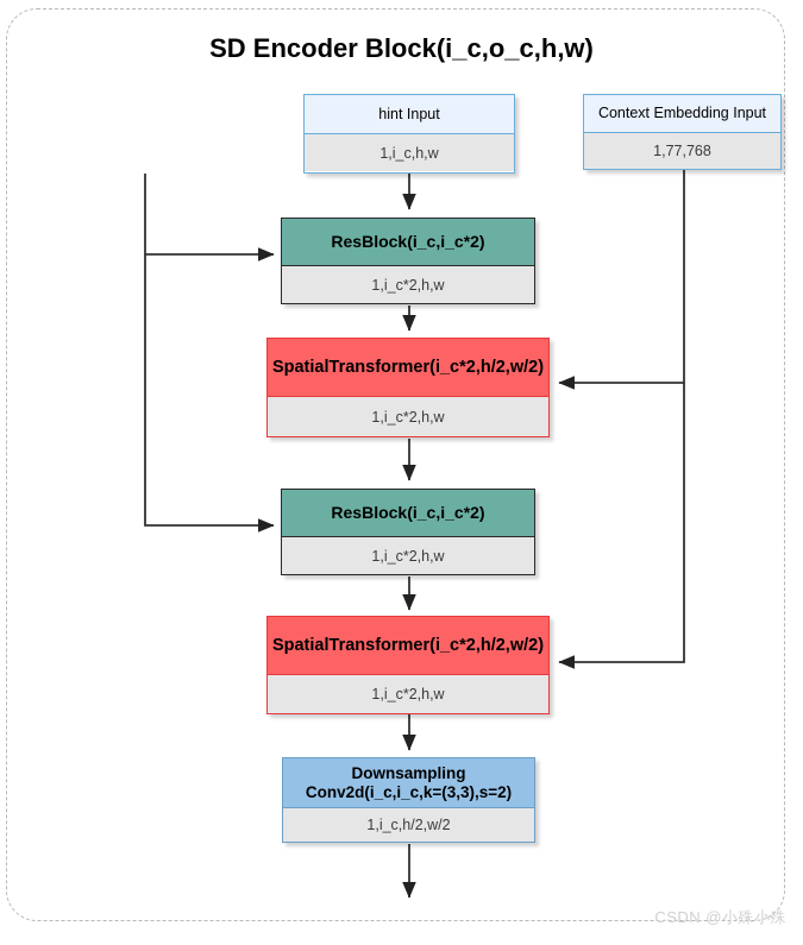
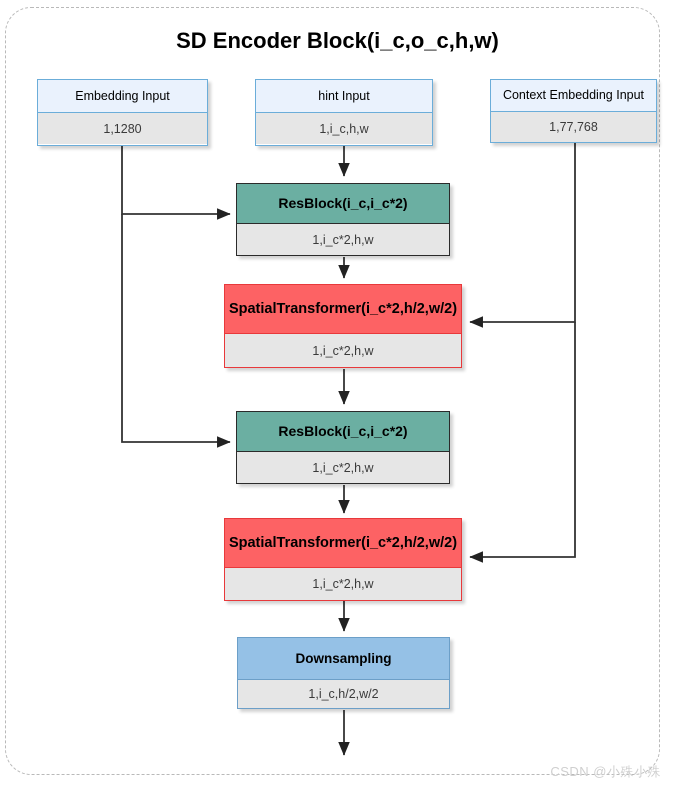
  SD Encoder Block(i_c,o_c,h,w)
+ Embedding Input
+ 1,1280
  hint Input
  1,i_c,h,w
  Context Embedding Input
  1,77,768
  ResBlock(i_c,i_c*2)
  1,i_c*2,h,w
  SpatialTransformer(i_c*2,h/2,w/2)
  1,i_c*2,h,w
  ResBlock(i_c,i_c*2)
  1,i_c*2,h,w
  SpatialTransformer(i_c*2,h/2,w/2)
  1,i_c*2,h,w
  Downsampling
- Conv2d(i_c,i_c,k=(3,3),s=2)
  1,i_c,h/2,w/2
  CSDN @小殊小殊
